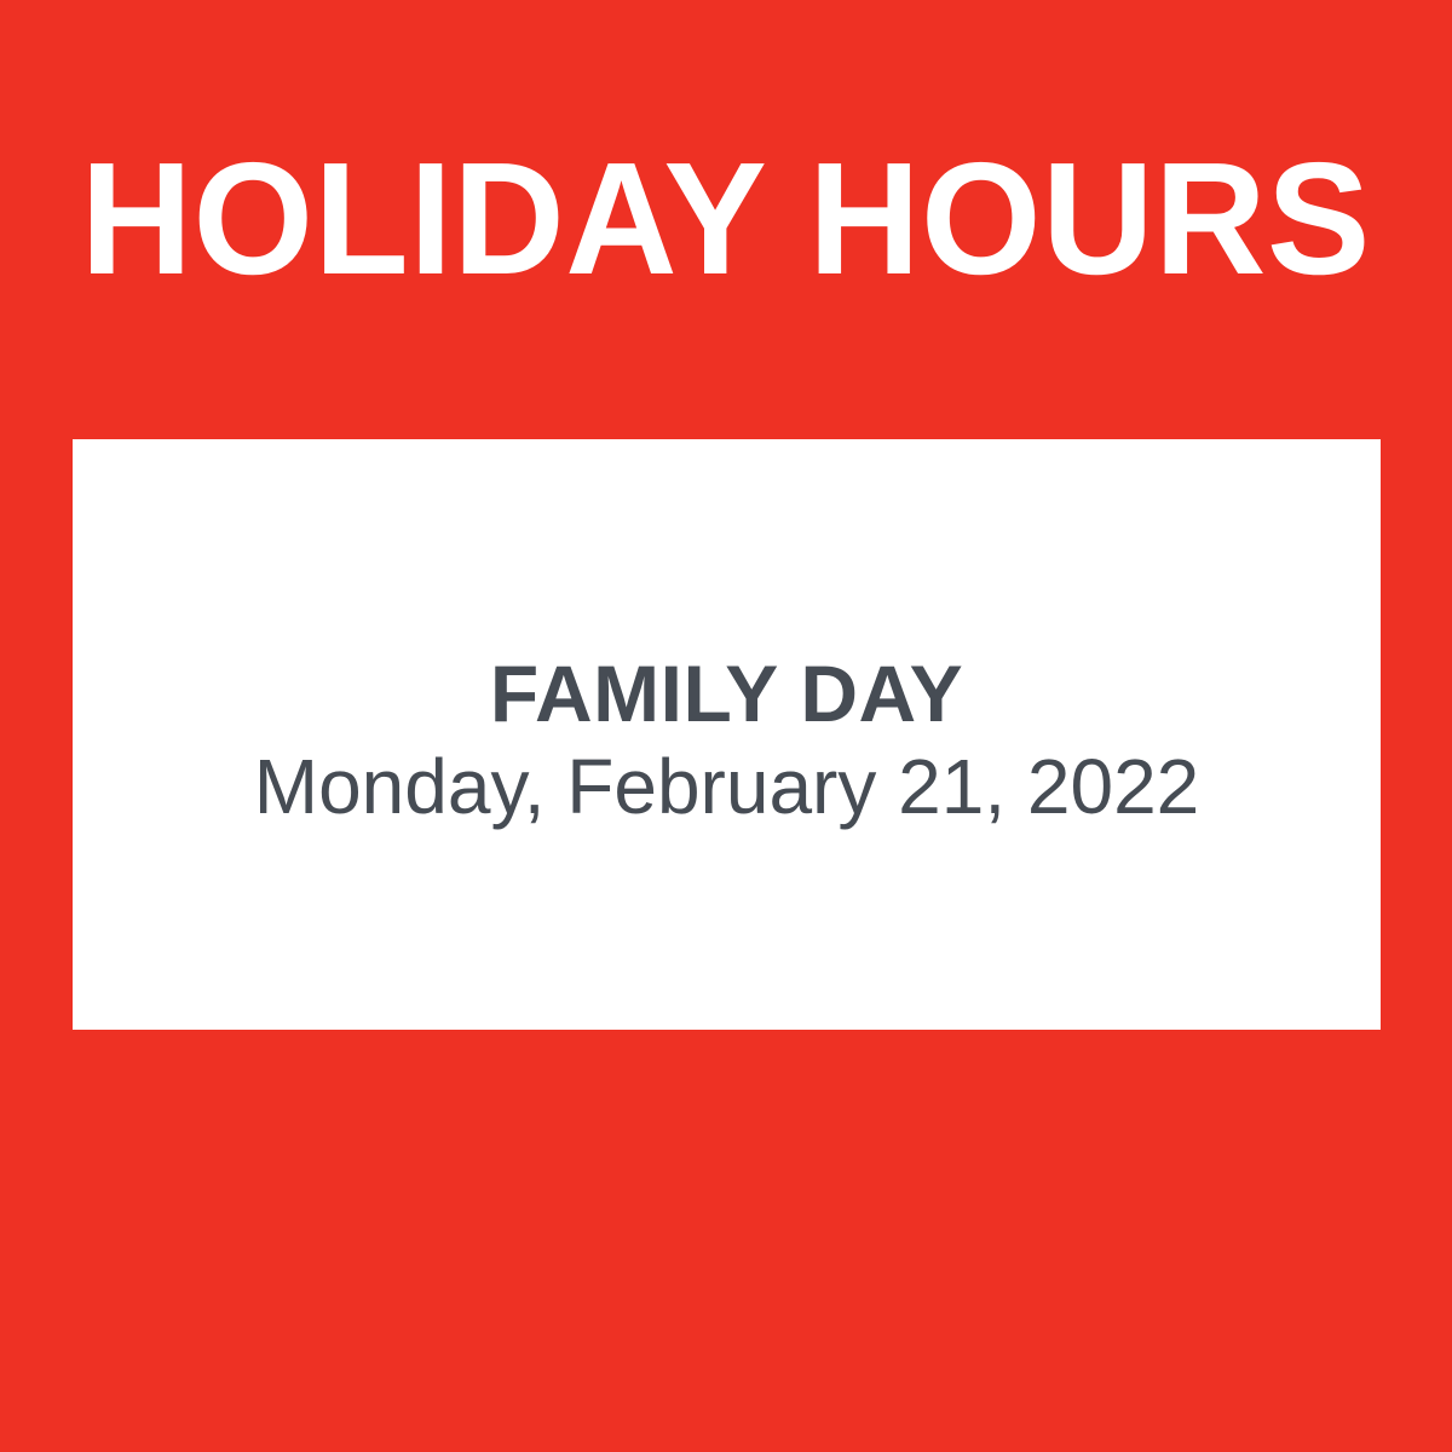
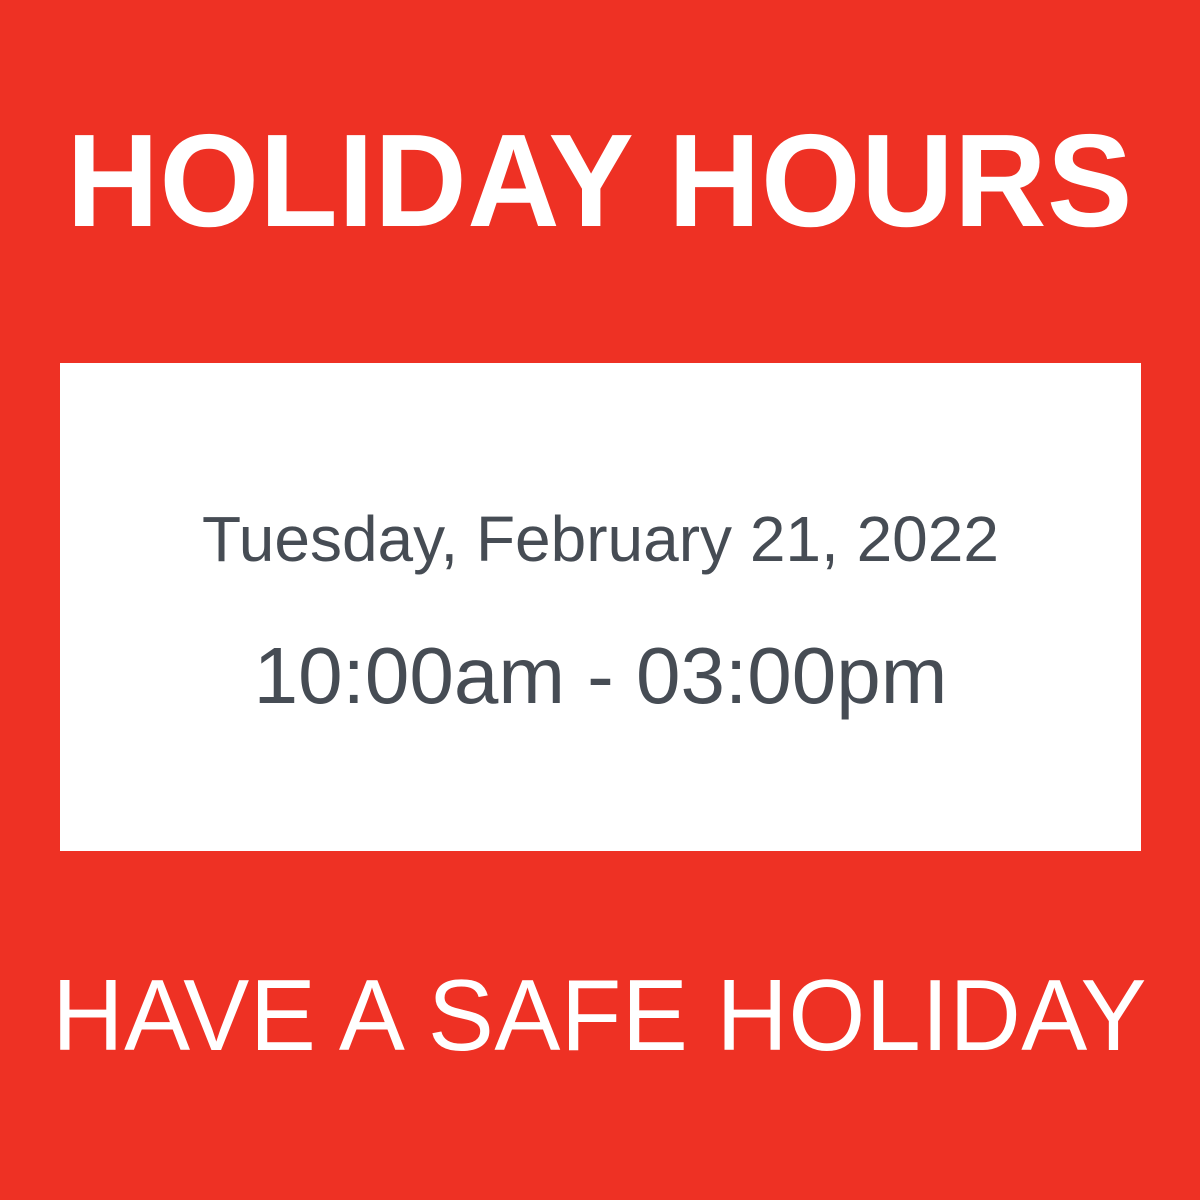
  HOLIDAY HOURS
- FAMILY DAY
- Monday, February 21, 2022
+ Tuesday, February 21, 2022
+ 10:00am - 03:00pm
+ HAVE A SAFE HOLIDAY
